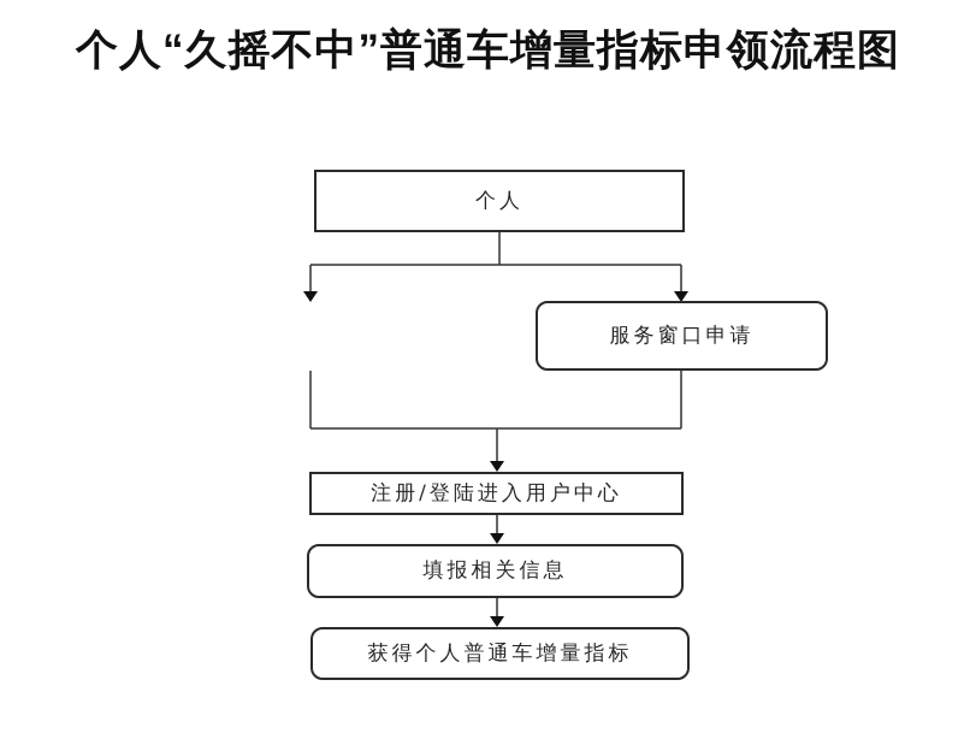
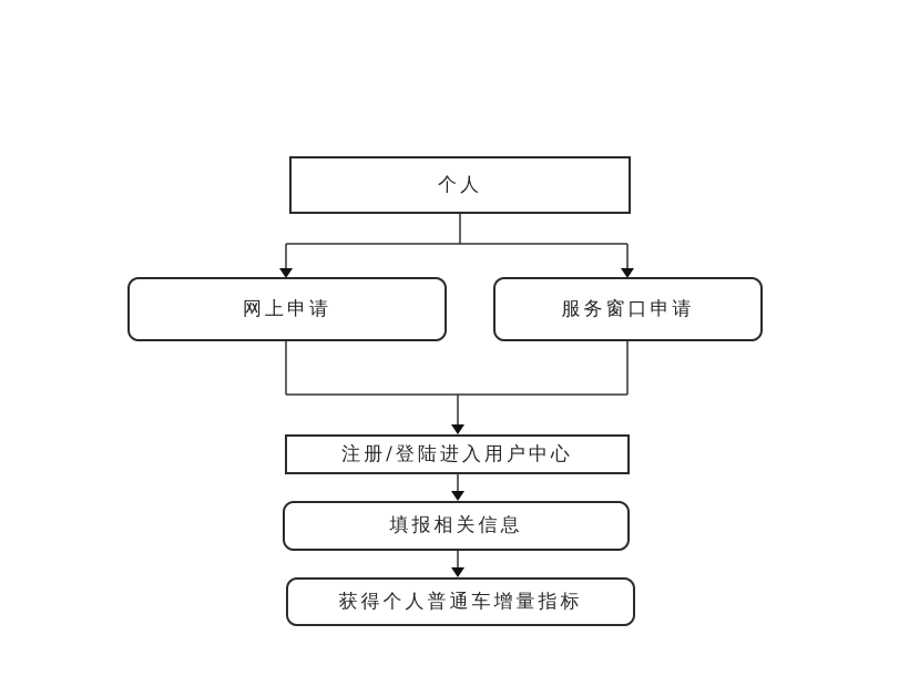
- 个人“久摇不中”普通车增量指标申领流程图
  个人
+ 网上申请
  服务窗口申请
  注册/登陆进入用户中心
  填报相关信息
  获得个人普通车增量指标
